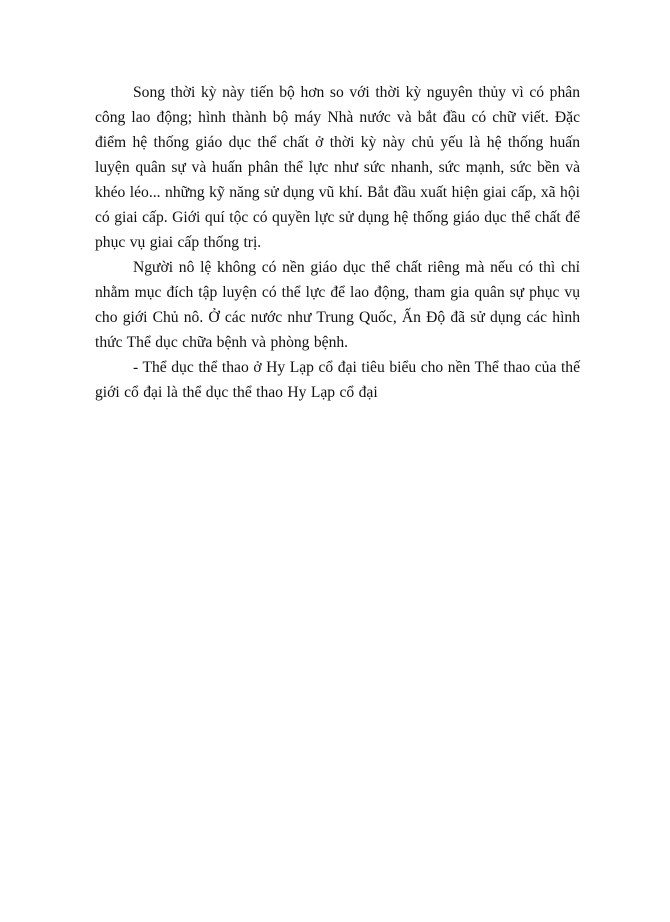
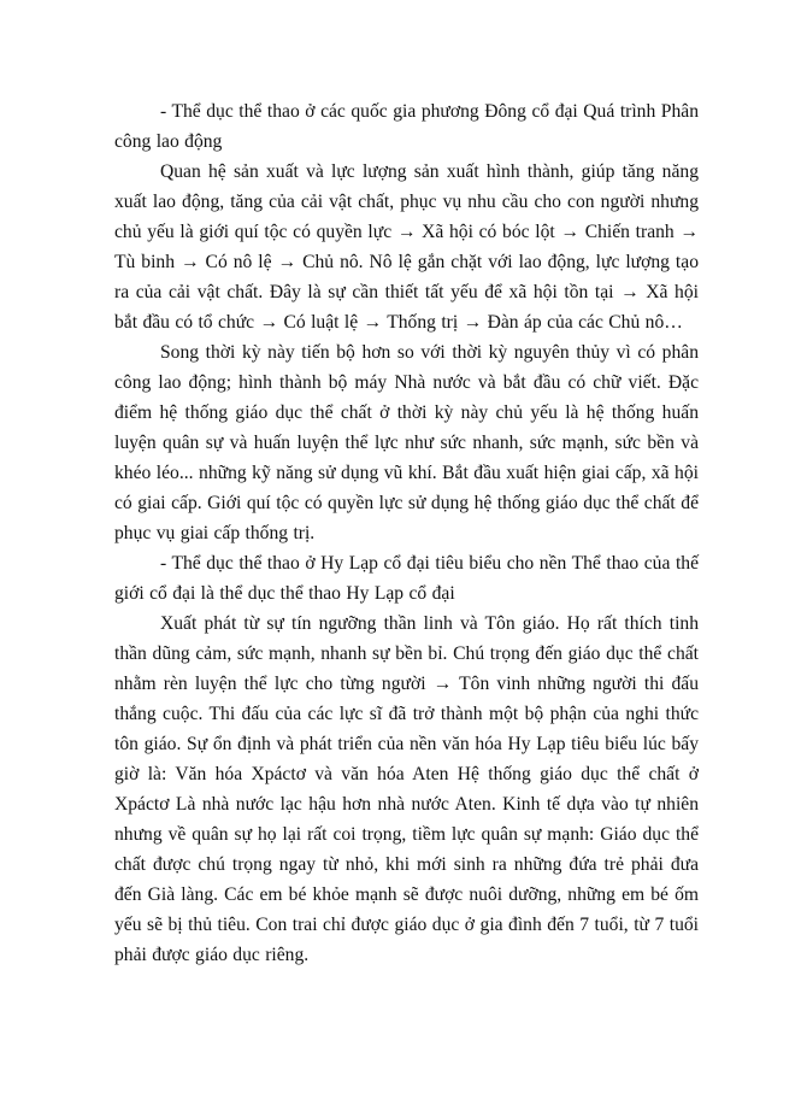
+ - Thể dục thể thao ở các quốc gia phương Đông cổ đại Quá trình Phân công lao động
+ Quan hệ sản xuất và lực lượng sản xuất hình thành, giúp tăng năng xuất lao động, tăng của cải vật chất, phục vụ nhu cầu cho con người nhưng chủ yếu là giới quí tộc có quyền lực → Xã hội có bóc lột → Chiến tranh → Tù binh → Có nô lệ → Chủ nô. Nô lệ gắn chặt với lao động, lực lượng tạo ra của cải vật chất. Đây là sự cần thiết tất yếu để xã hội tồn tại → Xã hội bắt đầu có tổ chức → Có luật lệ → Thống trị → Đàn áp của các Chủ nô…
- Song thời kỳ này tiến bộ hơn so với thời kỳ nguyên thủy vì có phân công lao động; hình thành bộ máy Nhà nước và bắt đầu có chữ viết. Đặc điểm hệ thống giáo dục thể chất ở thời kỳ này chủ yếu là hệ thống huấn luyện quân sự và huấn phân thể lực như sức nhanh, sức mạnh, sức bền và khéo léo... những kỹ năng sử dụng vũ khí. Bắt đầu xuất hiện giai cấp, xã hội có giai cấp. Giới quí tộc có quyền lực sử dụng hệ thống giáo dục thể chất để phục vụ giai cấp thống trị.
+ Song thời kỳ này tiến bộ hơn so với thời kỳ nguyên thủy vì có phân công lao động; hình thành bộ máy Nhà nước và bắt đầu có chữ viết. Đặc điểm hệ thống giáo dục thể chất ở thời kỳ này chủ yếu là hệ thống huấn luyện quân sự và huấn luyện thể lực như sức nhanh, sức mạnh, sức bền và khéo léo... những kỹ năng sử dụng vũ khí. Bắt đầu xuất hiện giai cấp, xã hội có giai cấp. Giới quí tộc có quyền lực sử dụng hệ thống giáo dục thể chất để phục vụ giai cấp thống trị.
- Người nô lệ không có nền giáo dục thể chất riêng mà nếu có thì chỉ nhằm mục đích tập luyện có thể lực để lao động, tham gia quân sự phục vụ cho giới Chủ nô. Ở các nước như Trung Quốc, Ấn Độ đã sử dụng các hình thức Thể dục chữa bệnh và phòng bệnh.
  - Thể dục thể thao ở Hy Lạp cổ đại tiêu biểu cho nền Thể thao của thế giới cổ đại là thể dục thể thao Hy Lạp cổ đại
+ Xuất phát từ sự tín ngưỡng thần linh và Tôn giáo. Họ rất thích tinh thần dũng cảm, sức mạnh, nhanh sự bền bỉ. Chú trọng đến giáo dục thể chất nhằm rèn luyện thể lực cho từng người → Tôn vinh những người thi đấu thắng cuộc. Thi đấu của các lực sĩ đã trở thành một bộ phận của nghi thức tôn giáo. Sự ổn định và phát triển của nền văn hóa Hy Lạp tiêu biểu lúc bấy giờ là: Văn hóa Xpáctơ và văn hóa Aten Hệ thống giáo dục thể chất ở Xpáctơ Là nhà nước lạc hậu hơn nhà nước Aten. Kinh tế dựa vào tự nhiên nhưng về quân sự họ lại rất coi trọng, tiềm lực quân sự mạnh: Giáo dục thể chất được chú trọng ngay từ nhỏ, khi mới sinh ra những đứa trẻ phải đưa đến Già làng. Các em bé khỏe mạnh sẽ được nuôi dưỡng, những em bé ốm yếu sẽ bị thủ tiêu. Con trai chỉ được giáo dục ở gia đình đến 7 tuổi, từ 7 tuổi phải được giáo dục riêng.
